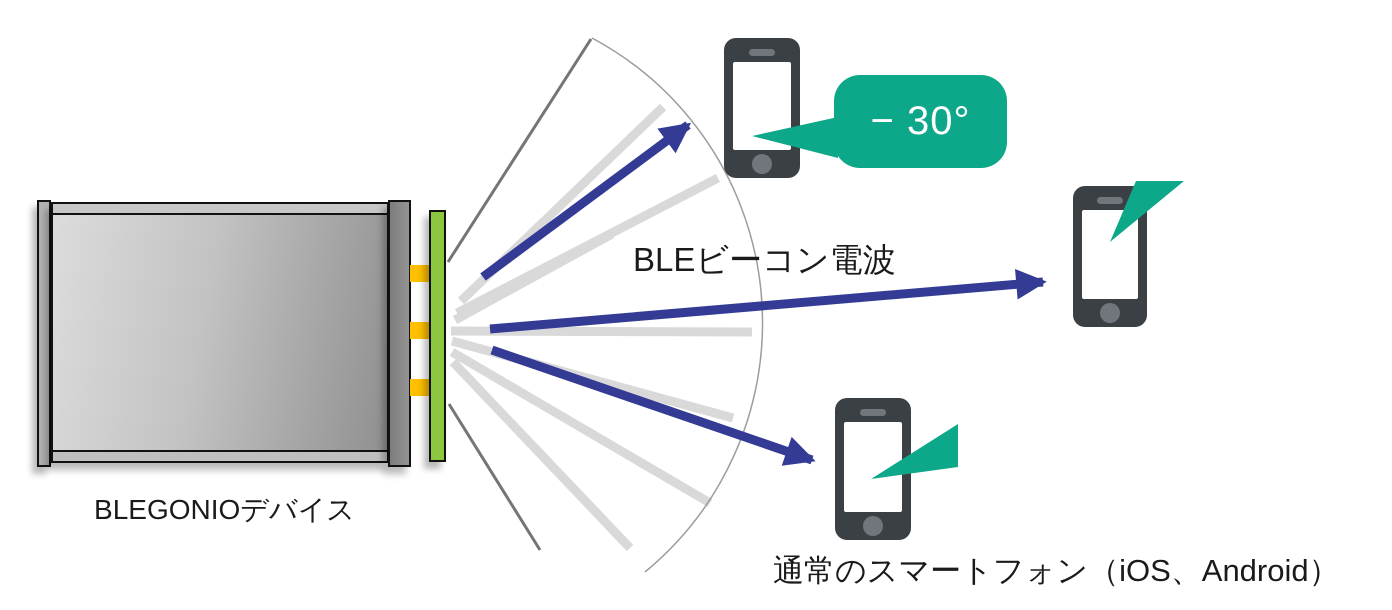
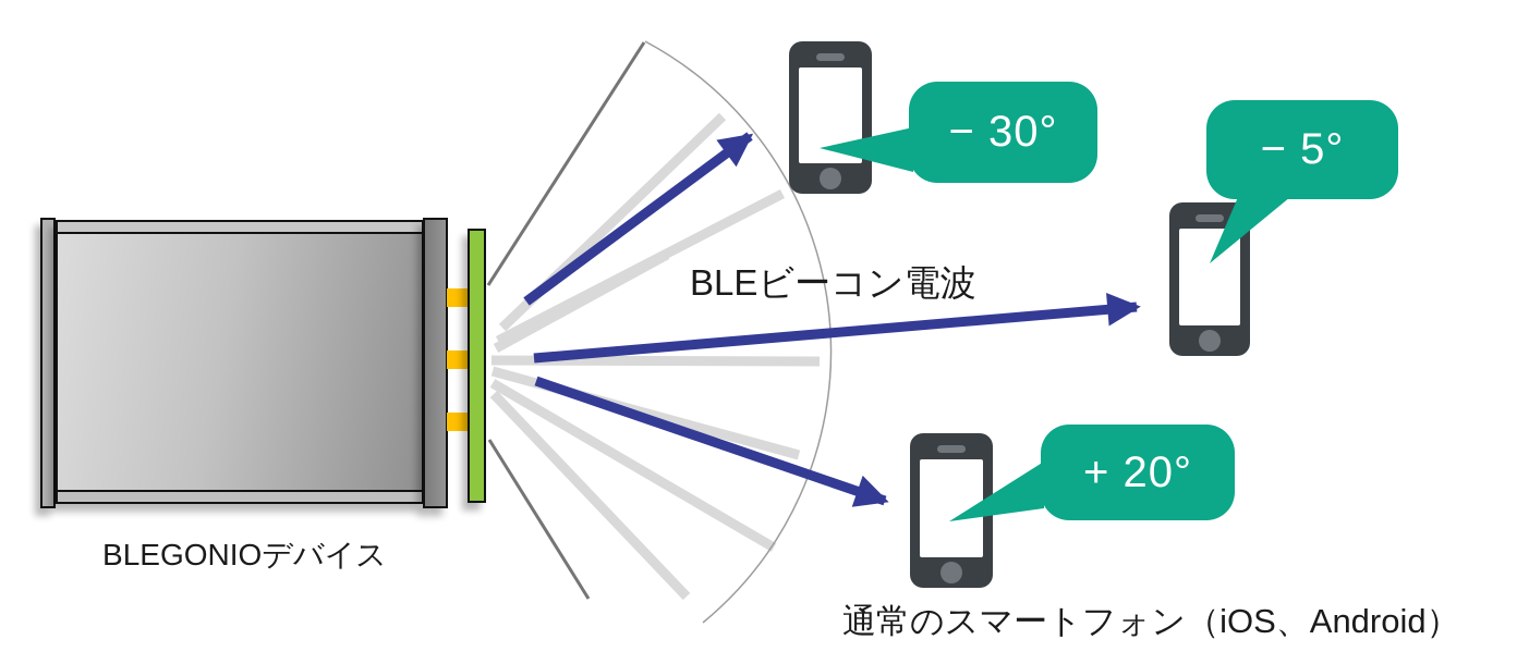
  BLEGONIOデバイス
  BLEビーコン電波
  通常のスマートフォン（iOS、Android）
  − 30°
+ − 5°
+ + 20°
